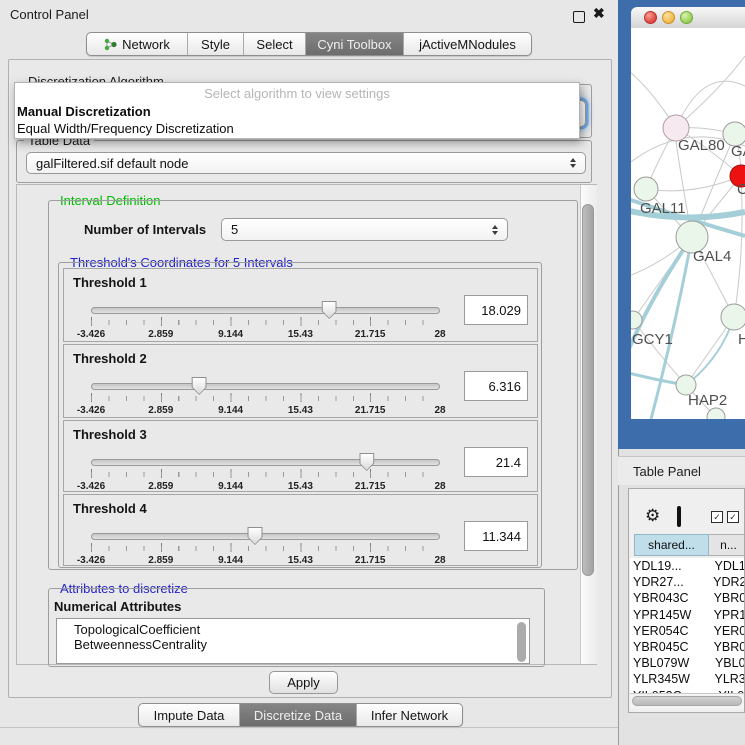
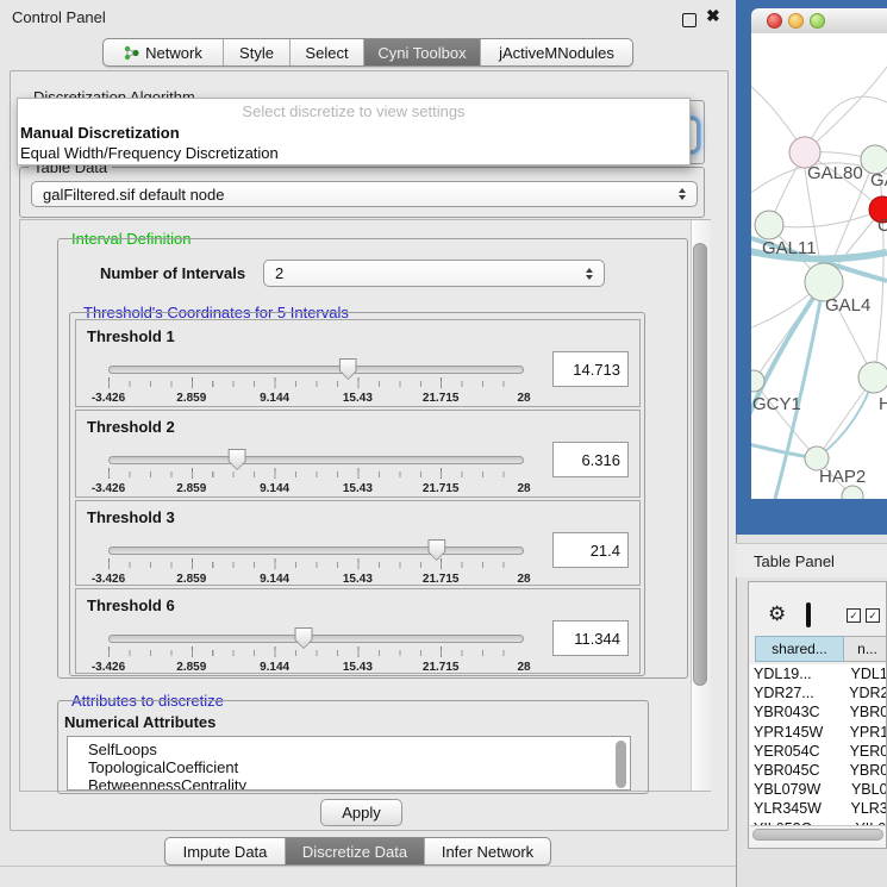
  Control Panel
  ✖
  Network
  Style
  Select
  Cyni Toolbox
  jActiveMNodules
- Select algorithm to view settings
+ Select discretize to view settings
  Manual Discretization
  Equal Width/Frequency Discretization
  Table Data
  galFiltered.sif default node
  Interval Definition
  Number of Intervals
- 5
+ 2
  Threshold's Coordinates for 5 Intervals
  Threshold 1
  -3.426
  2.859
  9.144
  15.43
  21.715
  28
- 18.029
+ 14.713
  Threshold 2
  -3.426
  2.859
  9.144
  15.43
  21.715
  28
  6.316
  Threshold 3
  -3.426
  2.859
  9.144
  15.43
  21.715
  28
  21.4
- Threshold 4
+ Threshold 6
  -3.426
  2.859
  9.144
  15.43
  21.715
  28
  11.344
  Attributes to discretize
  Numerical Attributes
+ SelfLoops
  TopologicalCoefficient
  BetweennessCentrality
  Apply
  Impute Data
  Discretize Data
  Infer Network
  GAL80
  C
  GAL11
  GAL4
  GCY1
  H
  HAP2
  Table Panel
  ⚙
  ✓
  ✓
  shared...
  n...
  YDL19...
  YDL1
  YDR27...
  YDR2
  YBR043C
  YBR0
  YPR145W
  YPR1
  YER054C
  YER0
  YBR045C
  YBR0
  YBL079W
  YBL0
  YLR345W
  YLR3
